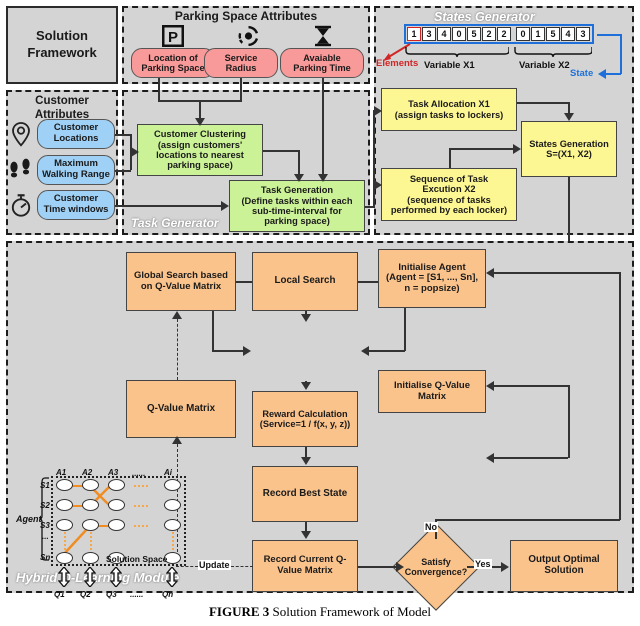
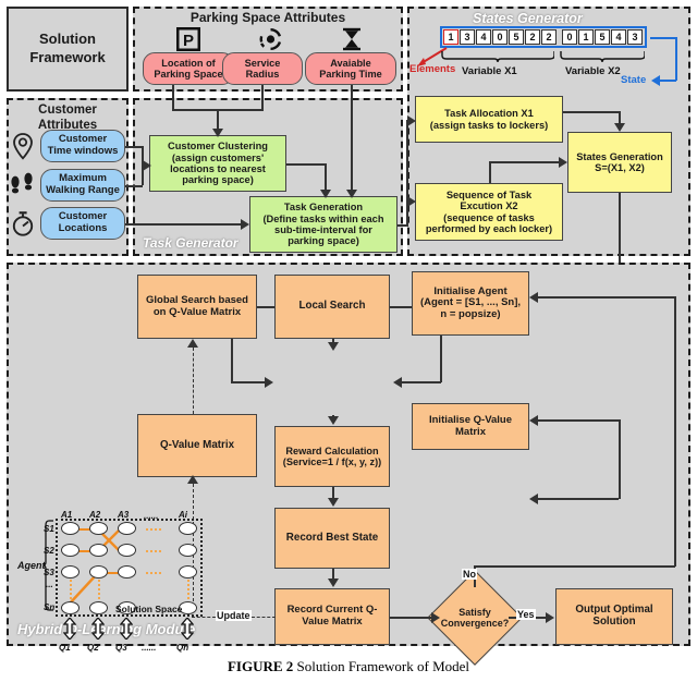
  Solution
  Framework
  Customer
  Attributes
  Customer
- Locations
+ Time windows
  Maximum
  Walking Range
  Customer
- Time windows
+ Locations
  Parking Space Attributes
  P
  Location of
  Parking Space
  Service
  Radius
  Avaiable
  Parking Time
  Task Generator
  Customer Clustering
  (assign customers'
  locations to nearest
  parking space)
  Task Generation
  (Define tasks within each
  sub-time-interval for
  parking space)
  States Generator
  1
  3
  4
  0
  5
  2
  2
  0
  1
  5
  4
  3
  Elements
  Variable X1
  Variable X2
  State
  Task Allocation X1
  (assign tasks to lockers)
  Sequence of Task
  Excution X2
  (sequence of tasks
  performed by each locker)
  States Generation
  S=(X1, X2)
  Hybrid-Learnig Modue
  Global Search based
  on Q-Value Matrix
  Local Search
  Initialise Agent
  (Agent = [S1, ..., Sn],
  n = popsize)
  Initialise Q-Value
  Matrix
  Q-Value Matrix
  Reward Calculation
  (Service=1 / f(x, y, z))
  Record Best State
  Record Current Q-
  Value Matrix
  Satisfy
  Convergence?
  Output Optimal
  Solution
  Yes
  No
  Update
  Agent
  A1
  A2
  A3
  ......
  Ai
  S1
  S2
  S3
  ...
  Sn
  Solution Space
  Q1
  Q2
  Q3
  ......
  Qn
- FIGURE 3 Solution Framework of Model
+ FIGURE 2 Solution Framework of Model
